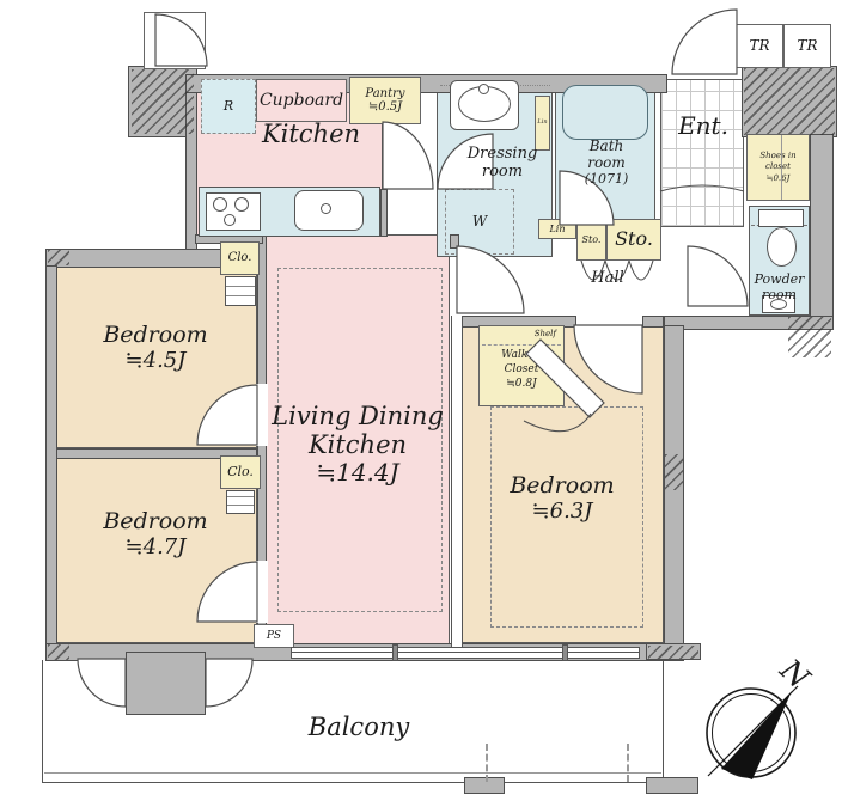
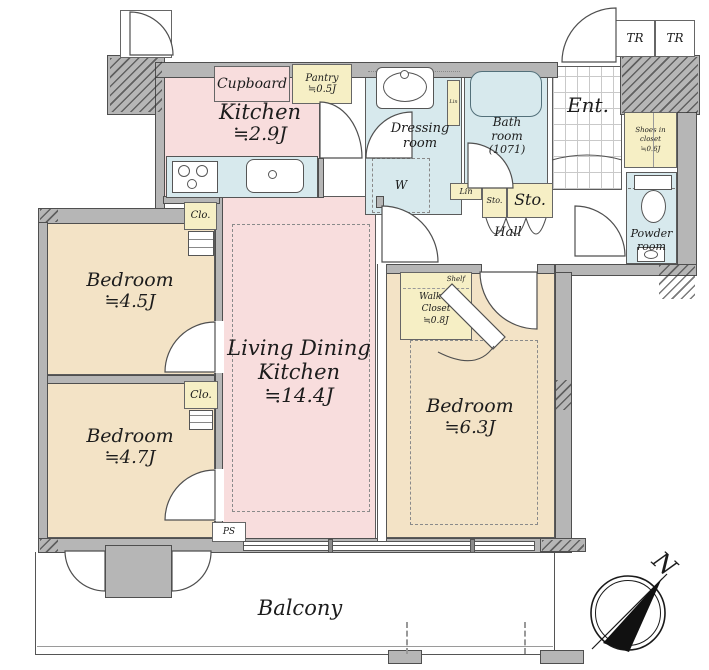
  TR
  TR
  Pantry
  ≒0.5J
  Cupboard
- R
  W
  Lin
  Sto.
  Sto.
  Shoes in
  cloet
  ≒06J
  Shelf
  Closet
  ≒0.8J
  Clo.
  Clo.
  PS
  Kitchen
+ ≒2.9J
  Dressing
  room
  Bath
  room
  (1071)
  Ent.
  Hall
  Powder
  room
  Living Dining
  Kitchen
  ≒14.4J
  Bedroom
  ≒4.5J
  Bedroom
  ≒4.7J
  Bedroom
  ≒6.3J
  Balcony
